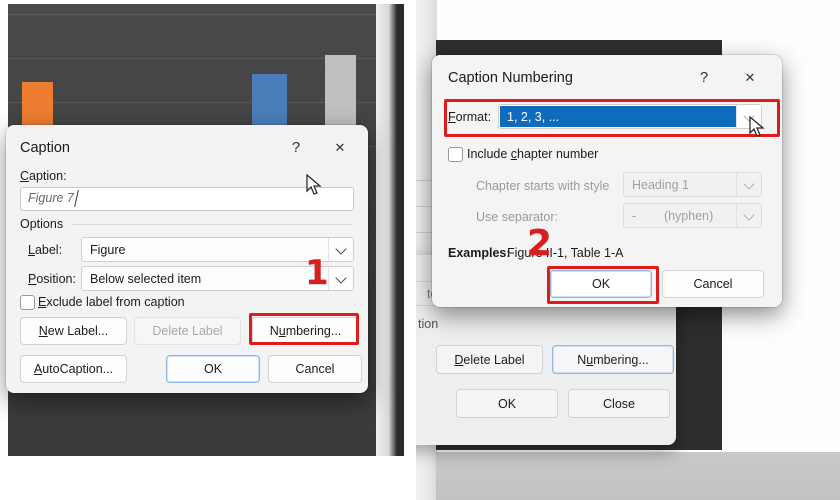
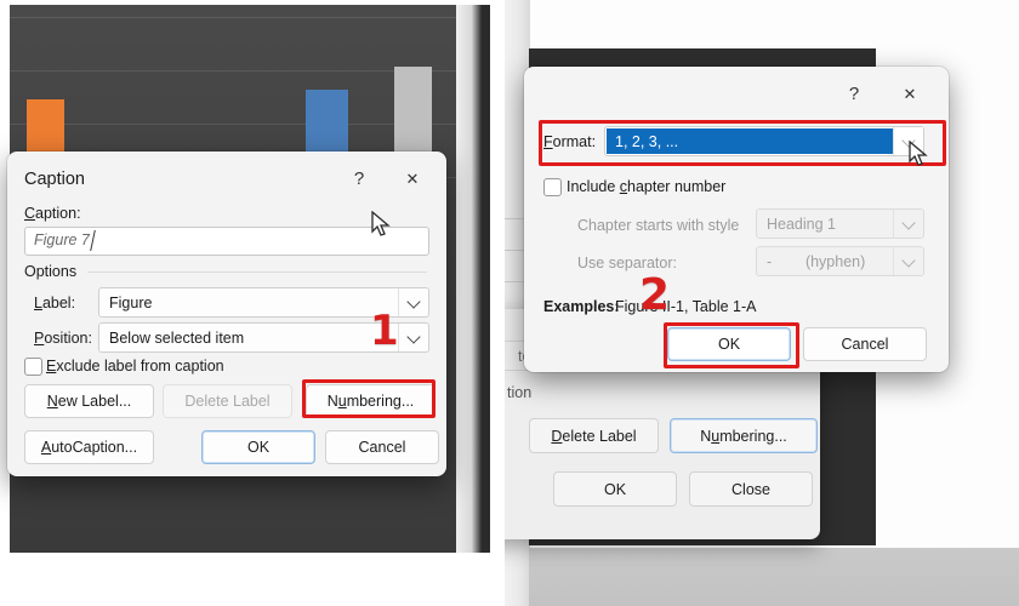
  Caption
  ?
  ✕
  Caption:
  Figure 7
  Options
  Label:
  Figure
  Position:
  Below selected item
  Exclude label from caption
  New Label...
  Delete Label
  Numbering...
  AutoCaption...
  OK
  Cancel
  1
  tion
  Delete Label
  Numbering...
  OK
  Close
- Caption Numbering
  ?
  ✕
  Format:
  1, 2, 3, ...
  Include chapter number
  Chapter starts with style
  Heading 1
  Use separator:
  - (hyphen)
  Examples:
  Figure II-1, Table 1-A
  OK
  Cancel
  2
